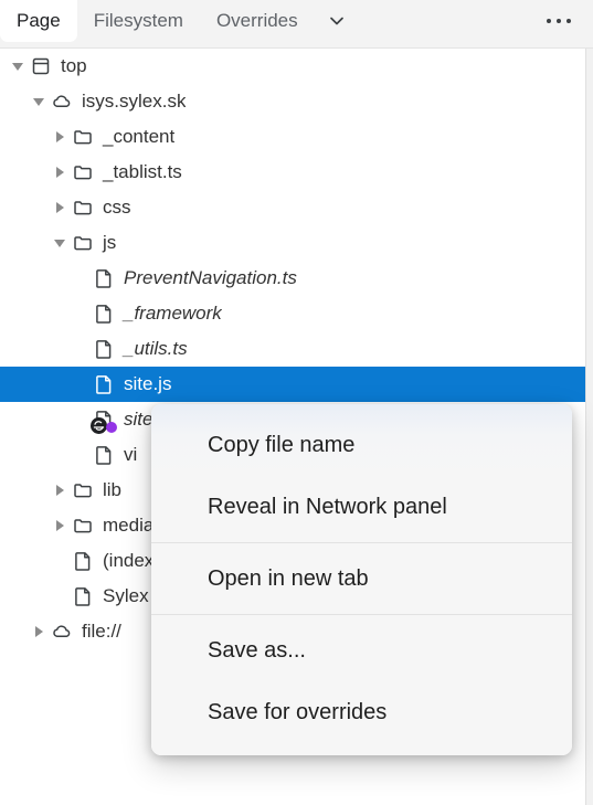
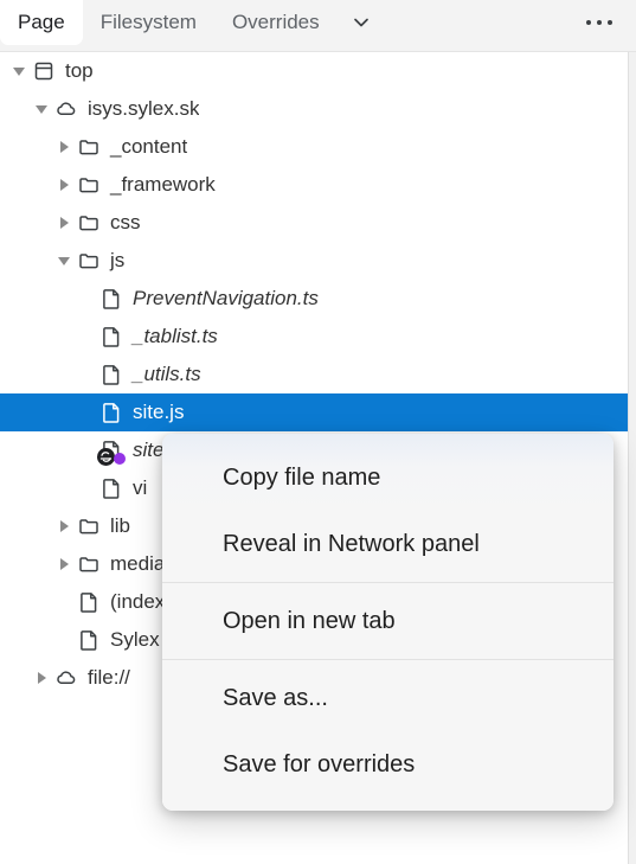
  Page
  Filesystem
  Overrides
  top
  isys.sylex.sk
  _content
- _tablist.ts
+ _framework
  css
  js
  PreventNavigation.ts
- _framework
+ _tablist.ts
  _utils.ts
  site.js
  vi
  lib
  media
  (index
  Sylex
  file://
  Copy file name
  Reveal in Network panel
  Open in new tab
  Save as...
  Save for overrides
